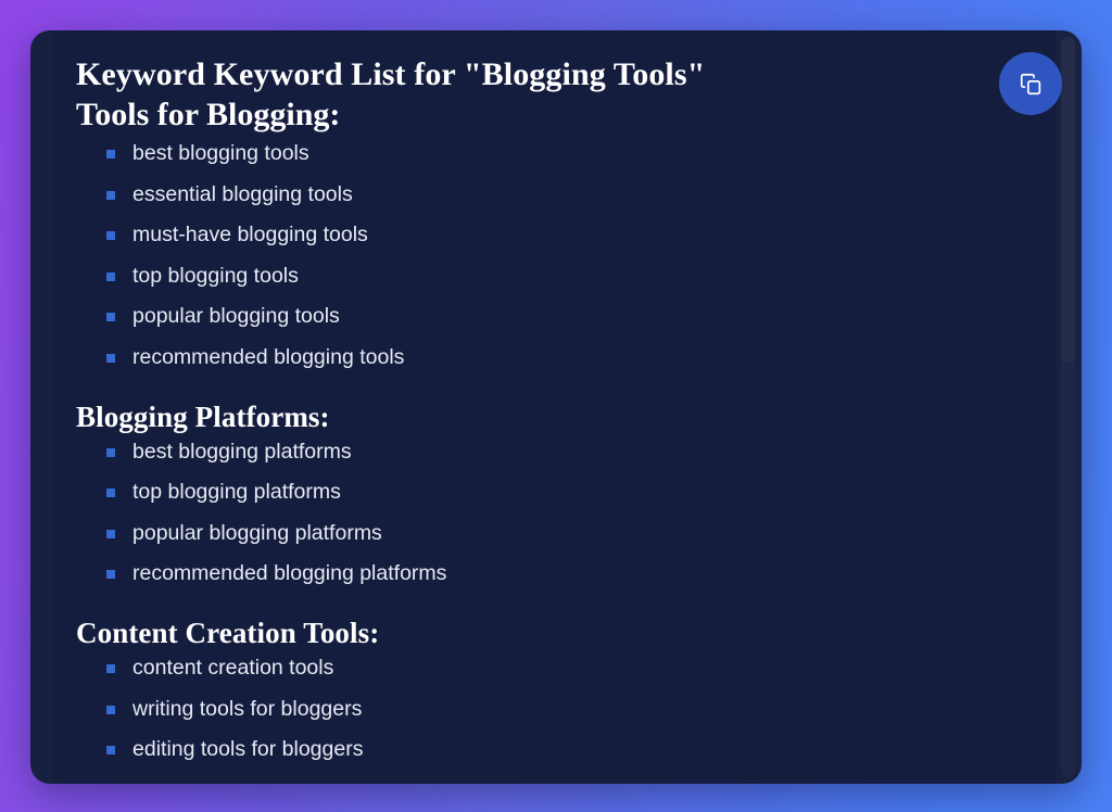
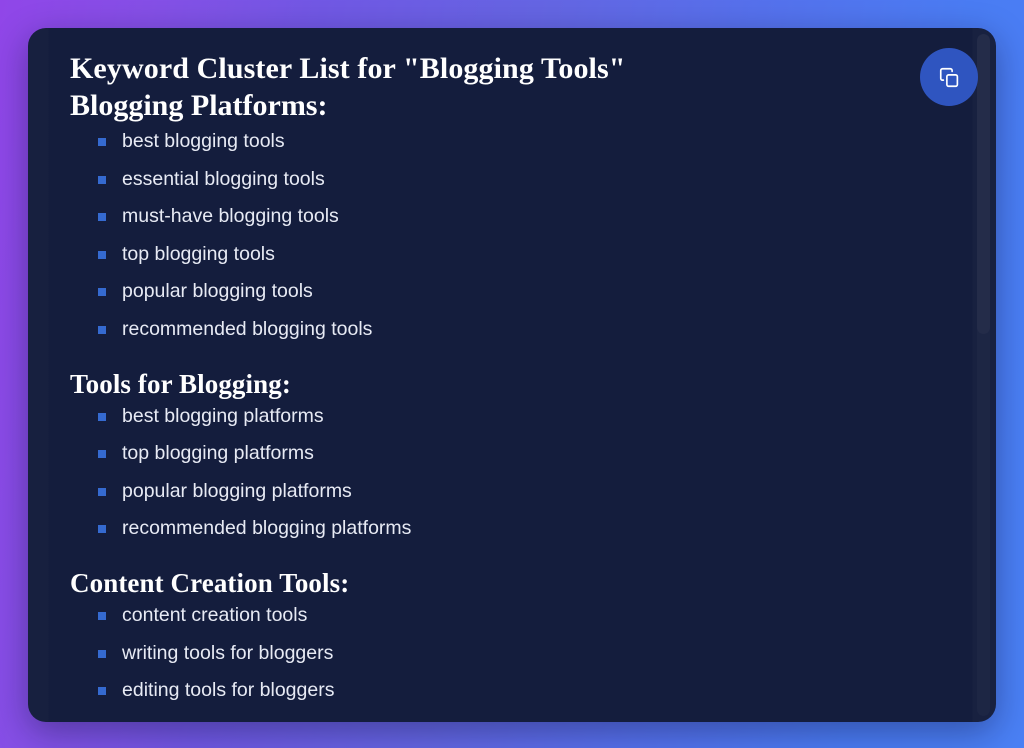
- Keyword Keyword List for "Blogging Tools"
+ Keyword Cluster List for "Blogging Tools"
- Tools for Blogging:
+ Blogging Platforms:
  best blogging tools
  essential blogging tools
  must-have blogging tools
  top blogging tools
  popular blogging tools
  recommended blogging tools
- Blogging Platforms:
+ Tools for Blogging:
  best blogging platforms
  top blogging platforms
  popular blogging platforms
  recommended blogging platforms
  Content Creation Tools:
  content creation tools
  writing tools for bloggers
  editing tools for bloggers
